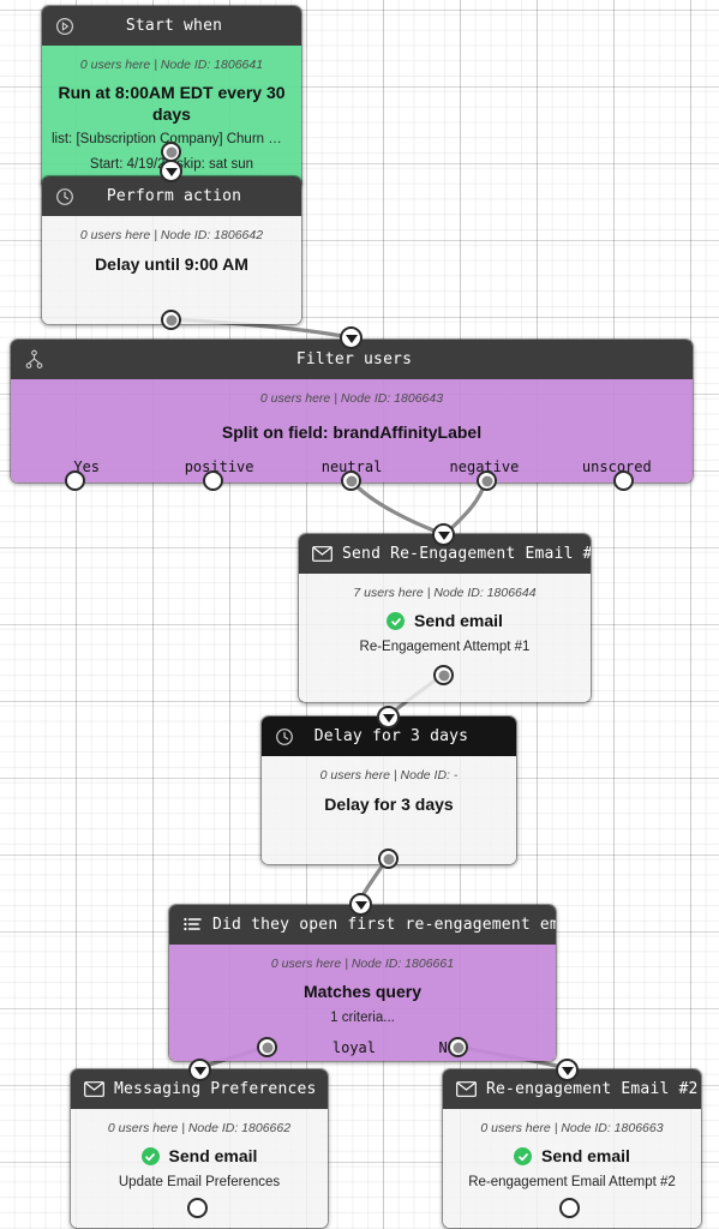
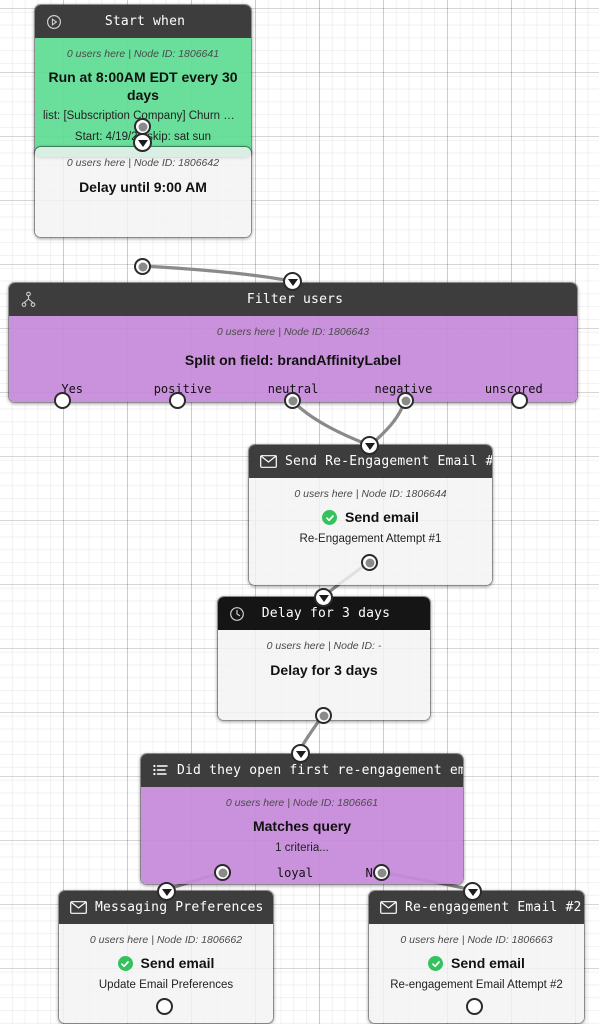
  Start when
  0 users here | Node ID: 1806641
  Run at 8:00AM EDT every 30 days
  list: [Subscription Company] Churn Risk
  Start: 4/19/kip: sat sun
- Perform action
  0 users here | Node ID: 1806642
  Delay until 9:00 AM
  Filter users
  0 users here | Node ID: 1806643
  Split on field: brandAffinityLabel
  Yes
  positive
  neutral
  negative
  unscored
  Send Re-Engagement Email #
- 7 users here | Node ID: 1806644
+ 0 users here | Node ID: 1806644
  Send email
  Re-Engagement Attempt #1
  Delay for 3 days
  0 users here | Node ID: -
  Delay for 3 days
  Did they open first re-engagement em
  0 users here | Node ID: 1806661
  Matches query
  1 criteria...
  loyal
  Messaging Preferences
  0 users here | Node ID: 1806662
  Send email
  Update Email Preferences
  Re-engagement Email #2
  0 users here | Node ID: 1806663
  Send email
  Re-engagement Email Attempt #2
